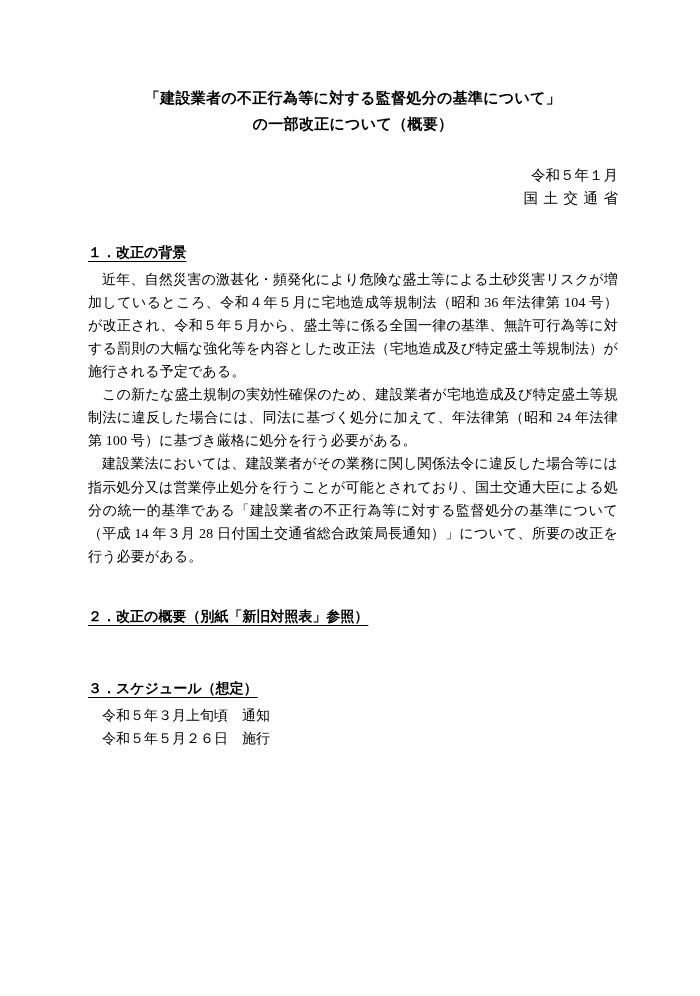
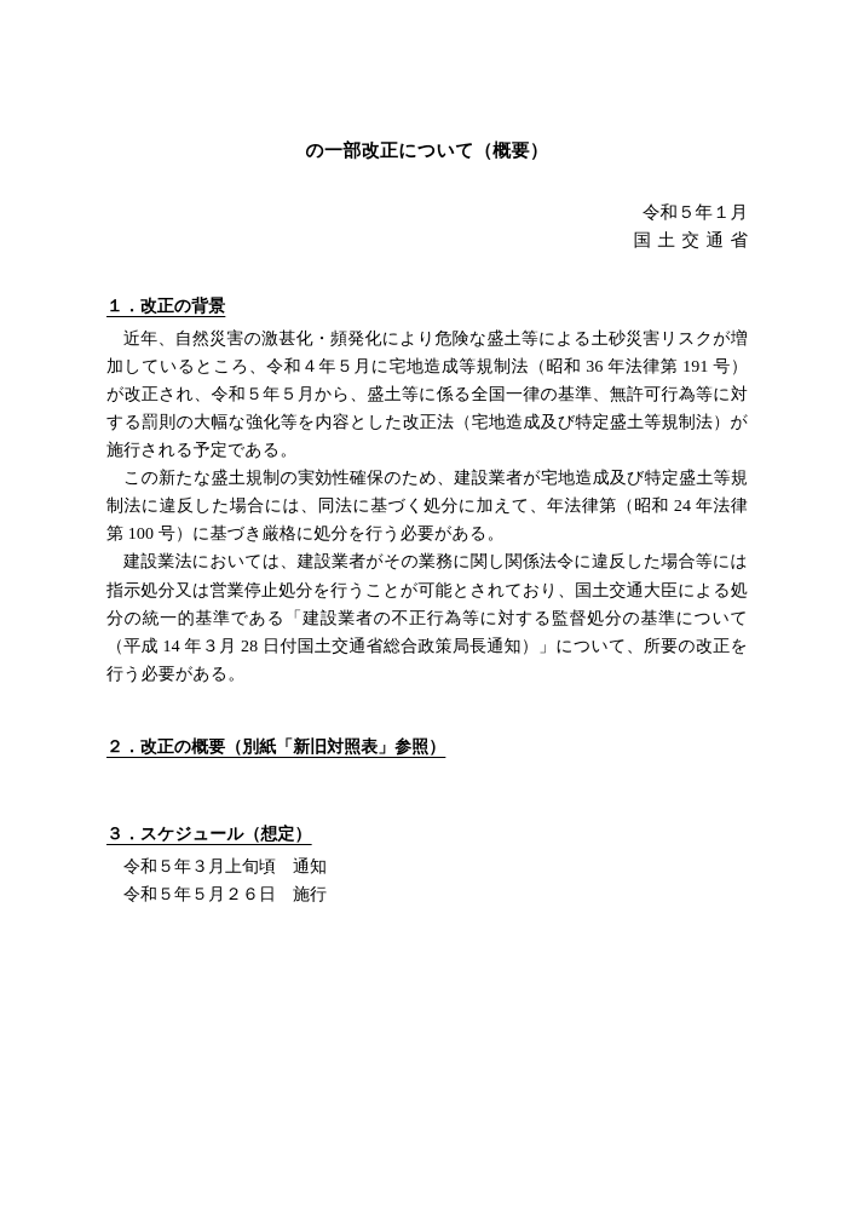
- 「建設業者の不正行為等に対する監督処分の基準について」
  の一部改正について（概要）
  令和５年１月
  国土交通省
  １．改正の背景
- 近年、自然災害の激甚化・頻発化により危険な盛土等による土砂災害リスクが増加しているところ、令和４年５月に宅地造成等規制法（昭和 36 年法律第 104 号）が改正され、令和５年５月から、盛土等に係る全国一律の基準、無許可行為等に対する罰則の大幅な強化等を内容とした改正法（宅地造成及び特定盛土等規制法）が施行される予定である。
+ 近年、自然災害の激甚化・頻発化により危険な盛土等による土砂災害リスクが増加しているところ、令和４年５月に宅地造成等規制法（昭和 36 年法律第 191 号）が改正され、令和５年５月から、盛土等に係る全国一律の基準、無許可行為等に対する罰則の大幅な強化等を内容とした改正法（宅地造成及び特定盛土等規制法）が施行される予定である。
  この新たな盛土規制の実効性確保のため、建設業者が宅地造成及び特定盛土等規制法に違反した場合には、同法に基づく処分に加えて、年法律第（昭和 24 年法律第 100 号）に基づき厳格に処分を行う必要がある。
  建設業法においては、建設業者がその業務に関し関係法令に違反した場合等には指示処分又は営業停止処分を行うことが可能とされており、国土交通大臣による処分の統一的基準である「建設業者の不正行為等に対する監督処分の基準について（平成 14 年３月 28 日付国土交通省総合政策局長通知）」について、所要の改正を行う必要がある。
  ２．改正の概要（別紙「新旧対照表」参照）
  ３．スケジュール（想定）
  令和５年３月上旬頃 通知
  令和５年５月２６日 施行
